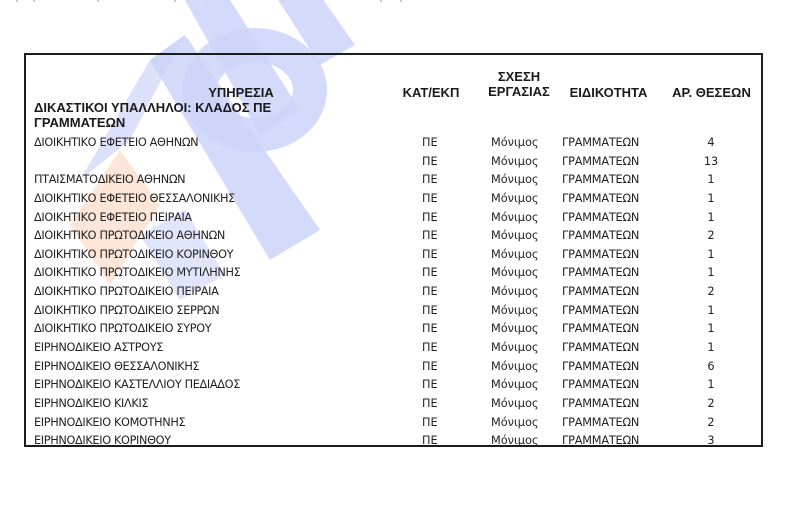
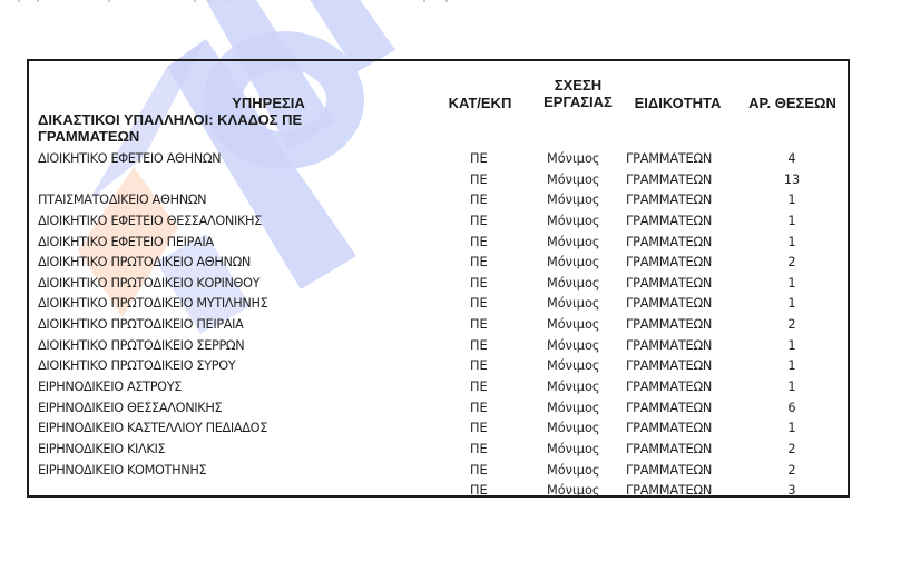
  ΥΠΗΡΕΣΙΑ
  ΔΙΚΑΣΤΙΚΟΙ ΥΠΑΛΛΗΛΟΙ: ΚΛΑΔΟΣ ΠΕ
  ΓΡΑΜΜΑΤΕΩΝ
  ΚΑΤ/ΕΚΠ
  ΣΧΕΣΗ
  ΕΡΓΑΣΙΑΣ
  ΕΙΔΙΚΟΤΗΤΑ
  ΑΡ. ΘΕΣΕΩΝ
  ΔΙΟΙΚΗΤΙΚΟ ΕΦΕΤΕΙΟ ΑΘΗΝΩΝ
  ΠΕ
  Μόνιμος
  ΓΡΑΜΜΑΤΕΩΝ
  4
  ΠΕ
  Μόνιμος
  ΓΡΑΜΜΑΤΕΩΝ
  13
  ΠΤΑΙΣΜΑΤΟΔΙΚΕΙΟ ΑΘΗΝΩΝ
  ΠΕ
  Μόνιμος
  ΓΡΑΜΜΑΤΕΩΝ
  1
  ΔΙΟΙΚΗΤΙΚΟ ΕΦΕΤΕΙΟ ΘΕΣΣΑΛΟΝΙΚΗΣ
  ΠΕ
  Μόνιμος
  ΓΡΑΜΜΑΤΕΩΝ
  1
  ΔΙΟΙΚΗΤΙΚΟ ΕΦΕΤΕΙΟ ΠΕΙΡΑΙΑ
  ΠΕ
  Μόνιμος
  ΓΡΑΜΜΑΤΕΩΝ
  1
  ΔΙΟΙΚΗΤΙΚΟ ΠΡΩΤΟΔΙΚΕΙΟ ΑΘΗΝΩΝ
  ΠΕ
  Μόνιμος
  ΓΡΑΜΜΑΤΕΩΝ
  2
  ΔΙΟΙΚΗΤΙΚΟ ΠΡΩΤΟΔΙΚΕΙΟ ΚΟΡΙΝΘΟΥ
  ΠΕ
  Μόνιμος
  ΓΡΑΜΜΑΤΕΩΝ
  1
  ΔΙΟΙΚΗΤΙΚΟ ΠΡΩΤΟΔΙΚΕΙΟ ΜΥΤΙΛΗΝΗΣ
  ΠΕ
  Μόνιμος
  ΓΡΑΜΜΑΤΕΩΝ
  1
  ΔΙΟΙΚΗΤΙΚΟ ΠΡΩΤΟΔΙΚΕΙΟ ΠΕΙΡΑΙΑ
  ΠΕ
  Μόνιμος
  ΓΡΑΜΜΑΤΕΩΝ
  2
  ΔΙΟΙΚΗΤΙΚΟ ΠΡΩΤΟΔΙΚΕΙΟ ΣΕΡΡΩΝ
  ΠΕ
  Μόνιμος
  ΓΡΑΜΜΑΤΕΩΝ
  1
  ΔΙΟΙΚΗΤΙΚΟ ΠΡΩΤΟΔΙΚΕΙΟ ΣΥΡΟΥ
  ΠΕ
  Μόνιμος
  ΓΡΑΜΜΑΤΕΩΝ
  1
  ΕΙΡΗΝΟΔΙΚΕΙΟ ΑΣΤΡΟΥΣ
  ΠΕ
  Μόνιμος
  ΓΡΑΜΜΑΤΕΩΝ
  1
  ΕΙΡΗΝΟΔΙΚΕΙΟ ΘΕΣΣΑΛΟΝΙΚΗΣ
  ΠΕ
  Μόνιμος
  ΓΡΑΜΜΑΤΕΩΝ
  6
  ΕΙΡΗΝΟΔΙΚΕΙΟ ΚΑΣΤΕΛΛΙΟΥ ΠΕΔΙΑΔΟΣ
  ΠΕ
  Μόνιμος
  ΓΡΑΜΜΑΤΕΩΝ
  1
  ΕΙΡΗΝΟΔΙΚΕΙΟ ΚΙΛΚΙΣ
  ΠΕ
  Μόνιμος
  ΓΡΑΜΜΑΤΕΩΝ
  2
  ΕΙΡΗΝΟΔΙΚΕΙΟ ΚΟΜΟΤΗΝΗΣ
  ΠΕ
  Μόνιμος
  ΓΡΑΜΜΑΤΕΩΝ
  2
- ΕΙΡΗΝΟΔΙΚΕΙΟ ΚΟΡΙΝΘΟΥ
  ΠΕ
  Μόνιμος
  ΓΡΑΜΜΑΤΕΩΝ
  3
